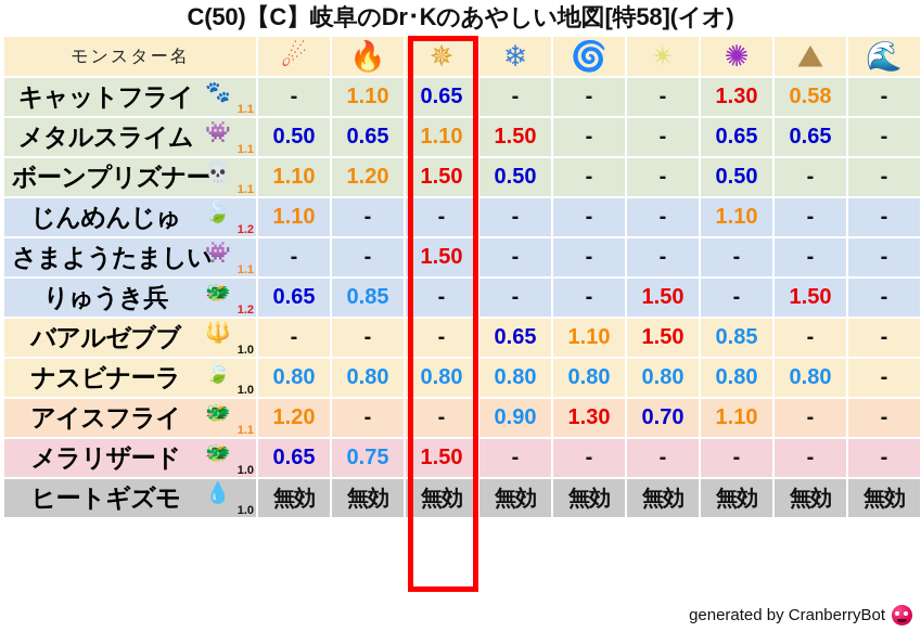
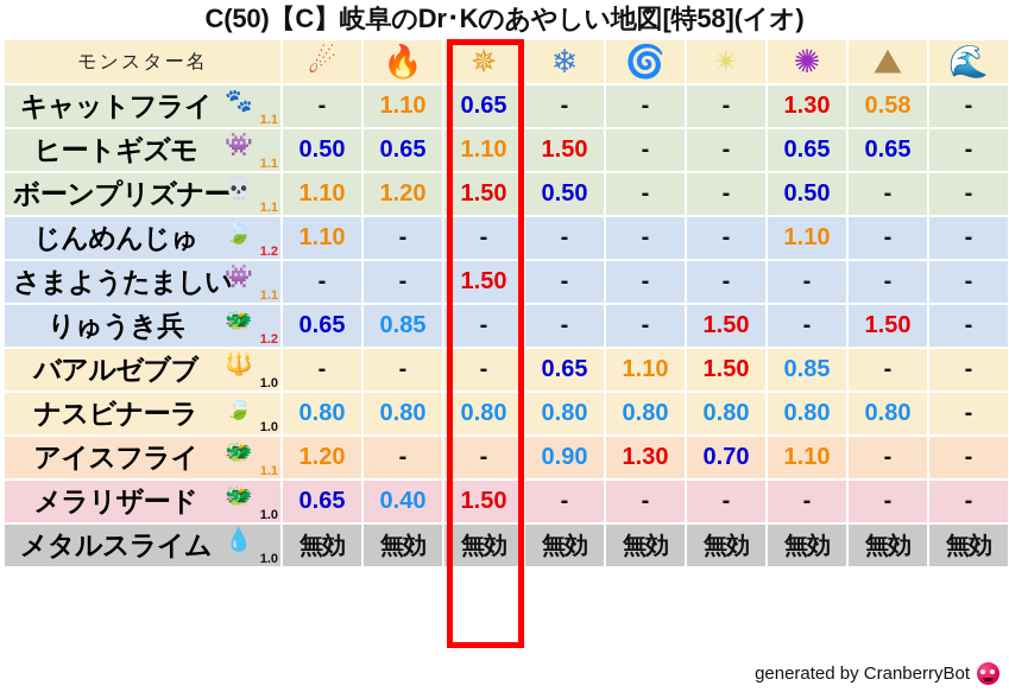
  C(50)【C】岐阜のDr･Kのあやしい地図[特58](イオ)
  モンスター名	☄	🔥	✵	❄	🌀	✴	✺	⛰	🌊
  キャットフライ 🐾1.1	-	1.10	0.65	-	-	-	1.30	0.58	-
- メタルスライム 👾1.1	0.50	0.65	1.10	1.50	-	-	0.65	0.65	-
+ ヒートギズモ 👾1.1	0.50	0.65	1.10	1.50	-	-	0.65	0.65	-
  ボーンプリズナー💀1.1	1.10	1.20	1.50	0.50	-	-	0.50	-	-
  じんめんじゅ 🍃1.2	1.10	-	-	-	-	-	1.10	-	-
  さまようたましい👾1.1	-	-	1.50	-	-	-	-	-	-
  りゅうき兵 🐲1.2	0.65	0.85	-	-	-	1.50	-	1.50	-
  バアルゼブブ 🔱1.0	-	-	-	0.65	1.10	1.50	0.85	-	-
  ナスビナーラ 🍃1.0	0.80	0.80	0.80	0.80	0.80	0.80	0.80	0.80	-
  アイスフライ 🐲1.1	1.20	-	-	0.90	1.30	0.70	1.10	-	-
- メラリザード 🐲1.0	0.65	0.75	1.50	-	-	-	-	-	-
+ メラリザード 🐲1.0	0.65	0.40	1.50	-	-	-	-	-	-
- ヒートギズモ 💧1.0	無効	無効	無効	無効	無効	無効	無効	無効	無効
+ メタルスライム 💧1.0	無効	無効	無効	無効	無効	無効	無効	無効	無効
  generated by CranberryBot
